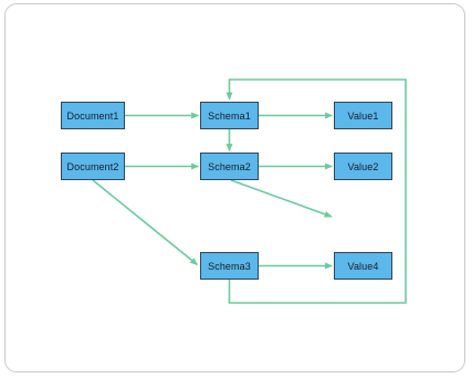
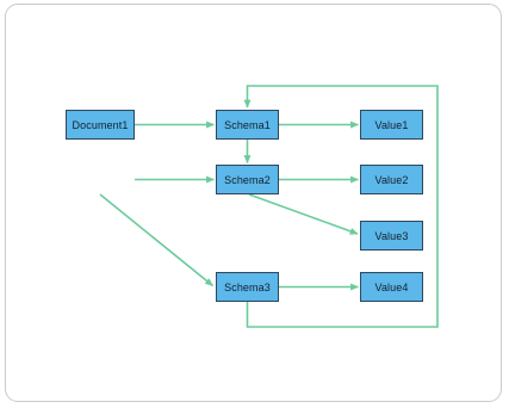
  Document1
- Document2
  Schema1
  Schema2
  Schema3
  Value1
  Value2
+ Value3
  Value4
